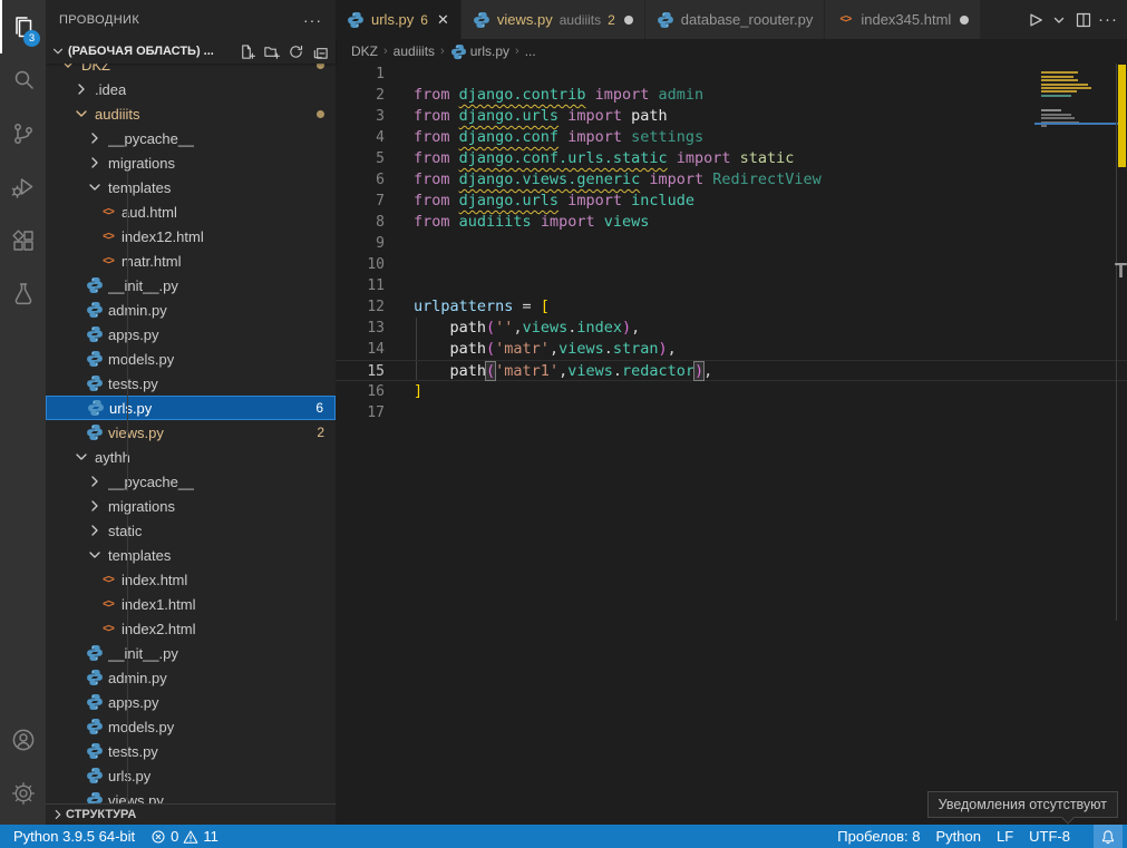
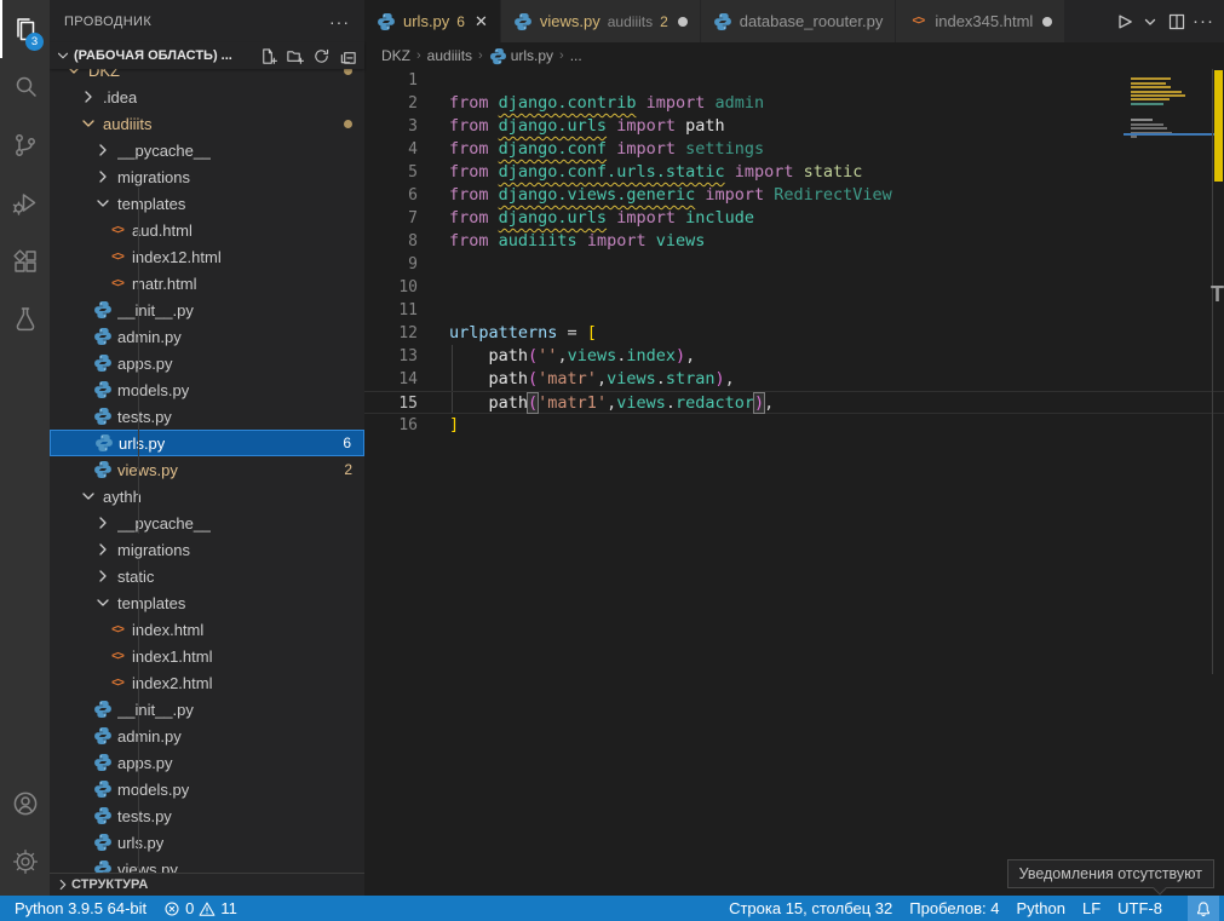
  3
  ПРОВОДНИК
  ···
  (РАБОЧАЯ ОБЛАСТЬ) ...
  DKZ
  .idea
  audiiits
  __pycache__
  migrations
  teplates
  <>
  aud.html
  <>
  index12.html
  <>
  atr.html
  __init__.py
  admin.py
  apps.py
  models.py
  tests.py
  urls.py
  6
  views.py
  2
  ayth
  __pycache__
  migrations
  static
  teplates
  <>
  index.html
  <>
  index1.html
  <>
  index2.html
  __init__.py
  admin.py
  apps.py
  models.py
  tests.py
  url.py
  views.py
  СТРУКТУРА
  urls.py
  6
  ✕
  views.py
  audiiits
  2
  database_roouter.py
  <>
  index345.html
  ···
  DKZ
  ›
  audiiits
  ›
  urls.py
  ›
  ...
  1
  2
  from django.contrib import admin
  3
  from django.urls import path
  4
  from django.conf import settings
  5
  from django.conf.urls.static import static
  6
  from django.views.generic import RedirectView
  7
  from django.urls import include
  8
  from audiiits import views
  9
  10
  11
  12
  urlpatterns = [
  13
  path('',views.index),
  14
  path('matr',views.stran),
  15
  path('matr1',views.redactor),
  16
  ]
- 17
  T
  Python 3.9.5 64-bit
  0
  11
+ Строка 15, столбец 32
- Пробелов: 8
+ Пробелов: 4
  Python
  LF
  UTF-8
  Уведомления отсутствуют
